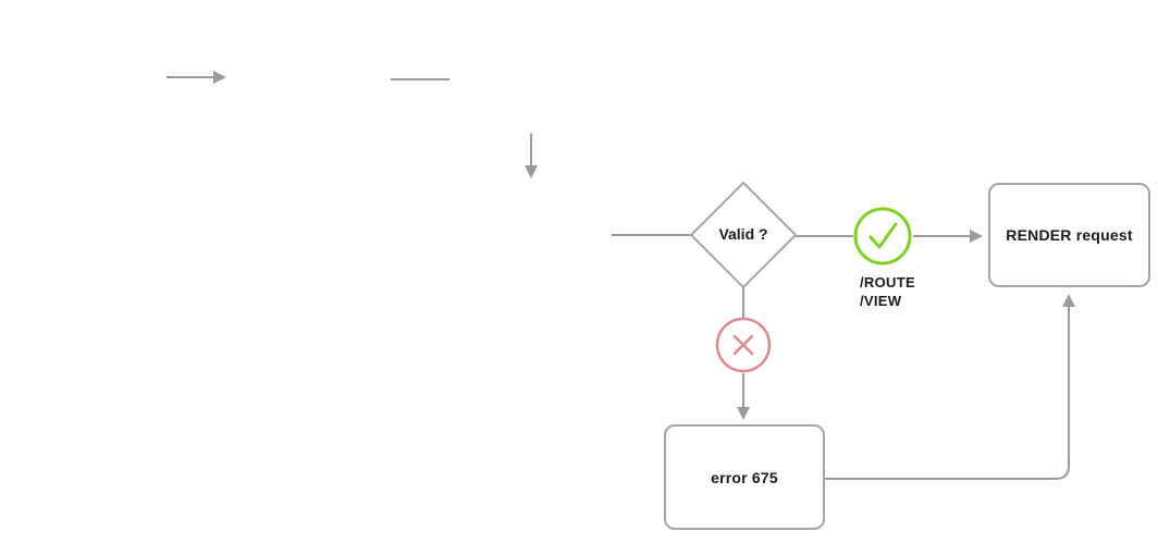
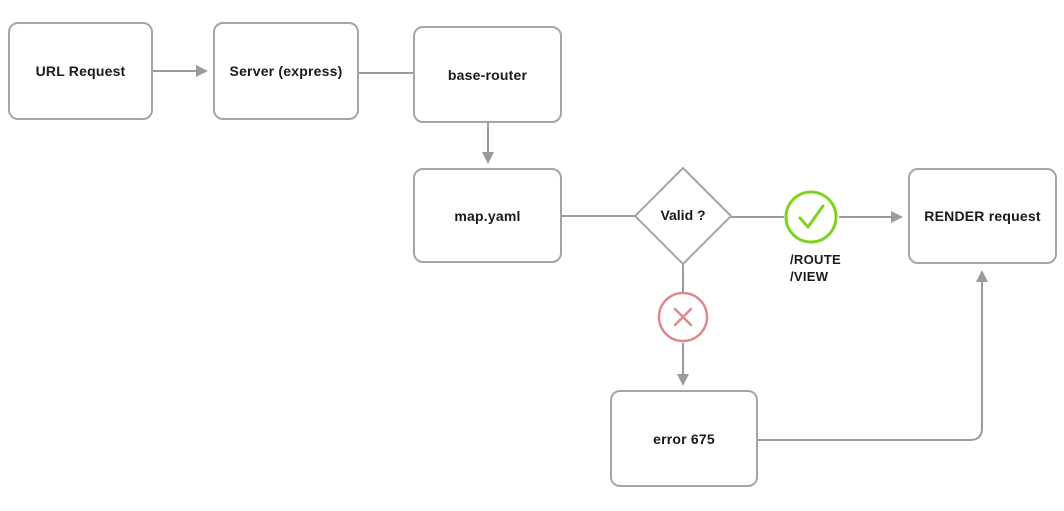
+ URL Request
+ Server (express)
+ base-router
+ map.yaml
  Valid ?
  /ROUTE
  /VIEW
  RENDER request
  error 675
